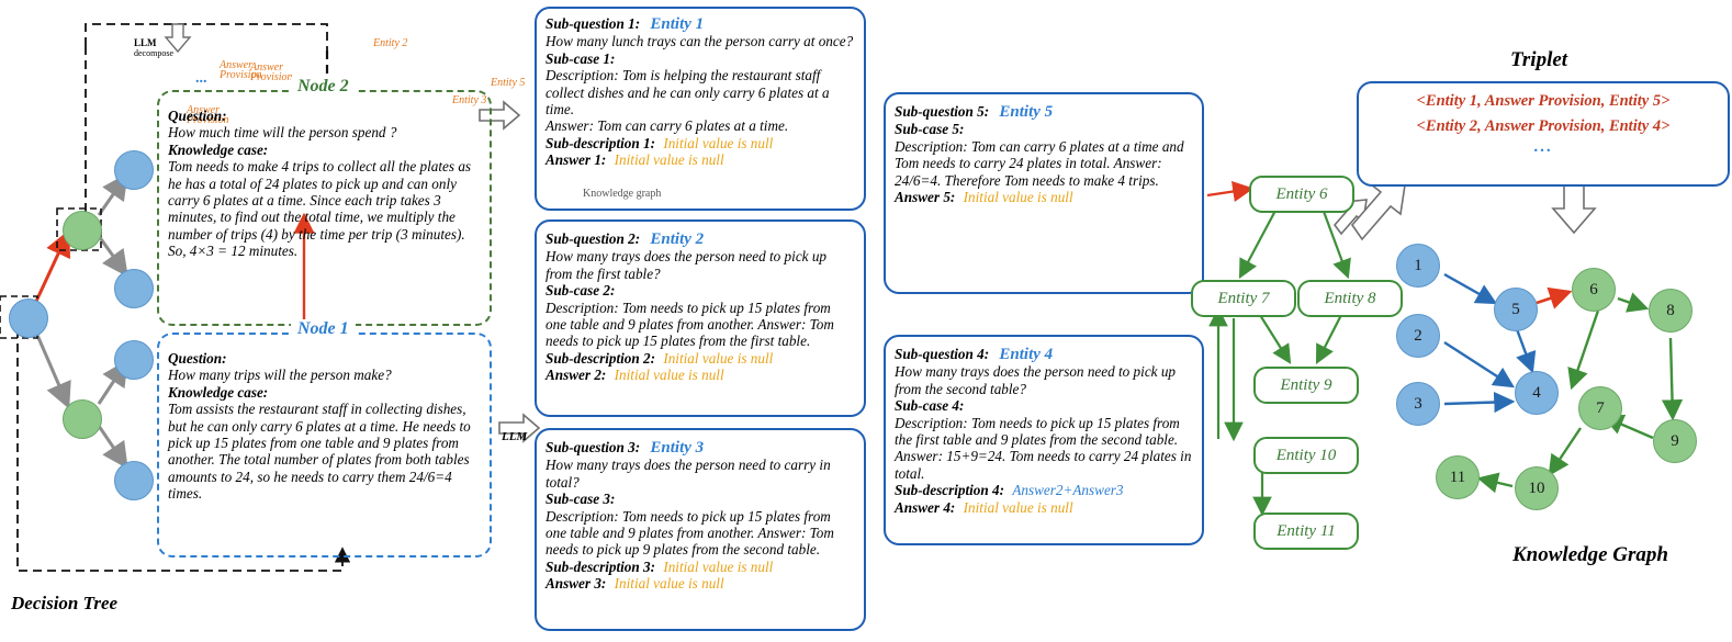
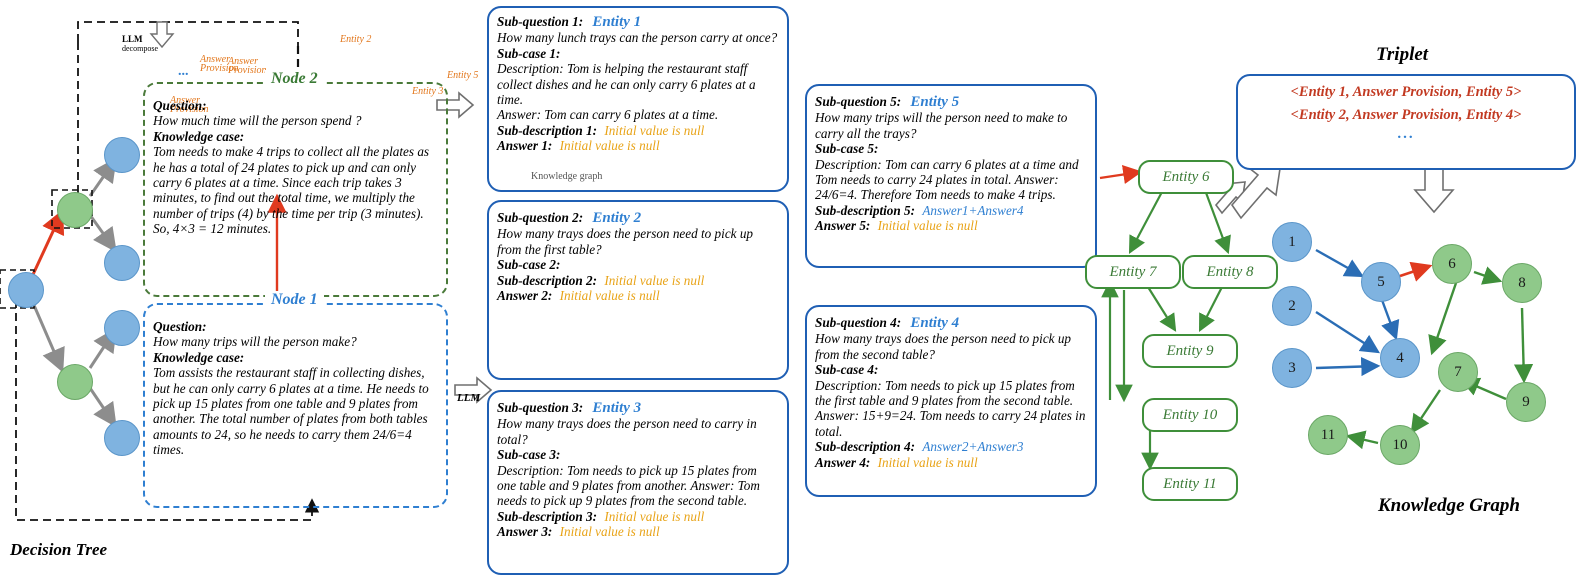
  LLM
  decompose
  ...
  Answer Provision
  Entity 2
  Entity 5
  Answer Provisio
  Entity 3
  Answer Provision
  Decision Tree
  Node 2
  Question:
  How much time will the person spend ?
  Knowledge case:
  Tom needs to make 4 trips to collect all the plates as he has a total of 24 plates to pick up and can only carry 6 plates at a time. Since each trip takes 3 minutes, to find out the total time, we multiply the number of trips (4) by the time per trip (3 minutes). So, 4×3 = 12 minutes.
  Node 1
  Question:
  How many trips will the person make?
  Knowledge case:
  Tom assists the restaurant staff in collecting dishes, but he can only carry 6 plates at a time. He needs to pick up 15 plates from one table and 9 plates from another. The total number of plates from both tables amounts to 24, so he needs to carry them 24/6=4 times.
  LLM
  Sub-question 1: Entity 1
  How many lunch trays can the person carry at once?
  Sub-case 1:
  Description: Tom is helping the restaurant staff collect dishes and he can only carry 6 plates at a time.
  Answer: Tom can carry 6 plates at a time.
  Sub-description 1: Initial value is null
  Answer 1: Initial value is null
  Knowledge graph
  Sub-question 2: Entity 2
  How many trays does the person need to pick up from the first table?
  Sub-case 2:
- Description: Tom needs to pick up 15 plates from one table and 9 plates from another. Answer: Tom needs to pick up 15 plates from the first table.
  Sub-description 2: Initial value is null
  Answer 2: Initial value is null
  Sub-question 3: Entity 3
  How many trays does the person need to carry in total?
  Sub-case 3:
  Description: Tom needs to pick up 15 plates from one table and 9 plates from another. Answer: Tom needs to pick up 9 plates from the second table.
  Sub-description 3: Initial value is null
  Answer 3: Initial value is null
  Sub-question 5: Entity 5
+ How many trips will the person need to make to carry all the trays?
  Sub-case 5:
  Description: Tom can carry 6 plates at a time and Tom needs to carry 24 plates in total. Answer: 24/6=4. Therefore Tom needs to make 4 trips.
+ Sub-description 5: Answer1+Answer4
  Answer 5: Initial value is null
  Sub-question 4: Entity 4
  How many trays does the person need to pick up from the second table?
  Sub-case 4:
  Description: Tom needs to pick up 15 plates from the first table and 9 plates from the second table. Answer: 15+9=24. Tom needs to carry 24 plates in total.
  Sub-description 4: Answer2+Answer3
  Answer 4: Initial value is null
  Entity 6
  Entity 7
  Entity 8
  Entity 9
  Entity 10
  Entity 11
  Triplet
  <Entity 1, Answer Provision, Entity 5>
  <Entity 2, Answer Provision, Entity 4>
  ...
  1
  2
  3
  5
  4
  6
  8
  7
  9
  10
  11
  Knowledge Graph
